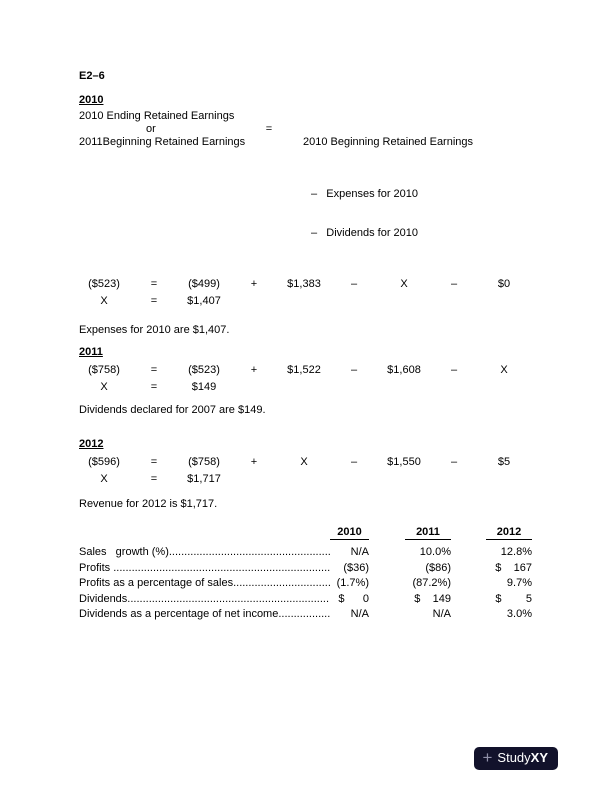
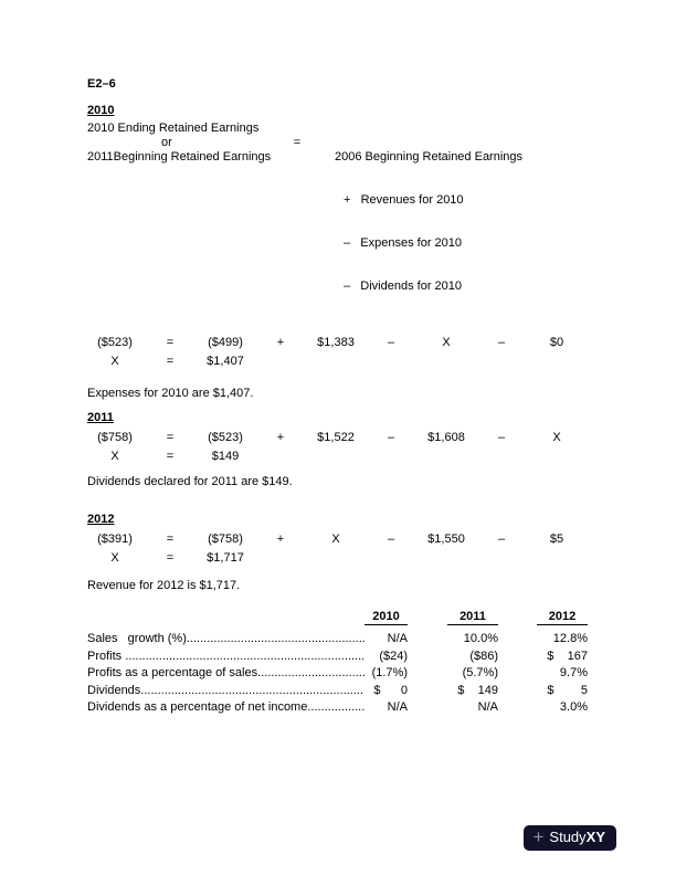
  E2–6
  2010
  2010 Ending Retained Earnings
  or
  2011Beginning Retained Earnings
  =
- 2010 Beginning Retained Earnings
+ 2006 Beginning Retained Earnings
+ + Revenues for 2010
  – Expenses for 2010
  – Dividends for 2010
  ($523)
  =
  ($499)
  +
  $1,383
  –
  X
  –
  $0
  X
  =
  $1,407
  Expenses for 2010 are $1,407.
  2011
  ($758)
  =
  ($523)
  +
  $1,522
  –
  $1,608
  –
  X
  X
  =
  $149
- Dividends declared for 2007 are $149.
+ Dividends declared for 2011 are $149.
  2012
- ($596)
+ ($391)
  =
  ($758)
  +
  X
  –
  $1,550
  –
  $5
  X
  =
  $1,717
  Revenue for 2012 is $1,717.
  2010
  2011
  2012
  Sales growth (%).....................................................
  N/A
  10.0%
  12.8%
  Profits .......................................................................
- ($36)
+ ($24)
  ($86)
  $ 167
  Profits as a percentage of sales................................
  (1.7%)
- (87.2%)
+ (5.7%)
  9.7%
  Dividends..................................................................
  $ 0
  $ 149
  $ 5
  Dividends as a percentage of net income.................
  N/A
  N/A
  3.0%
  +
  Study
  XY
